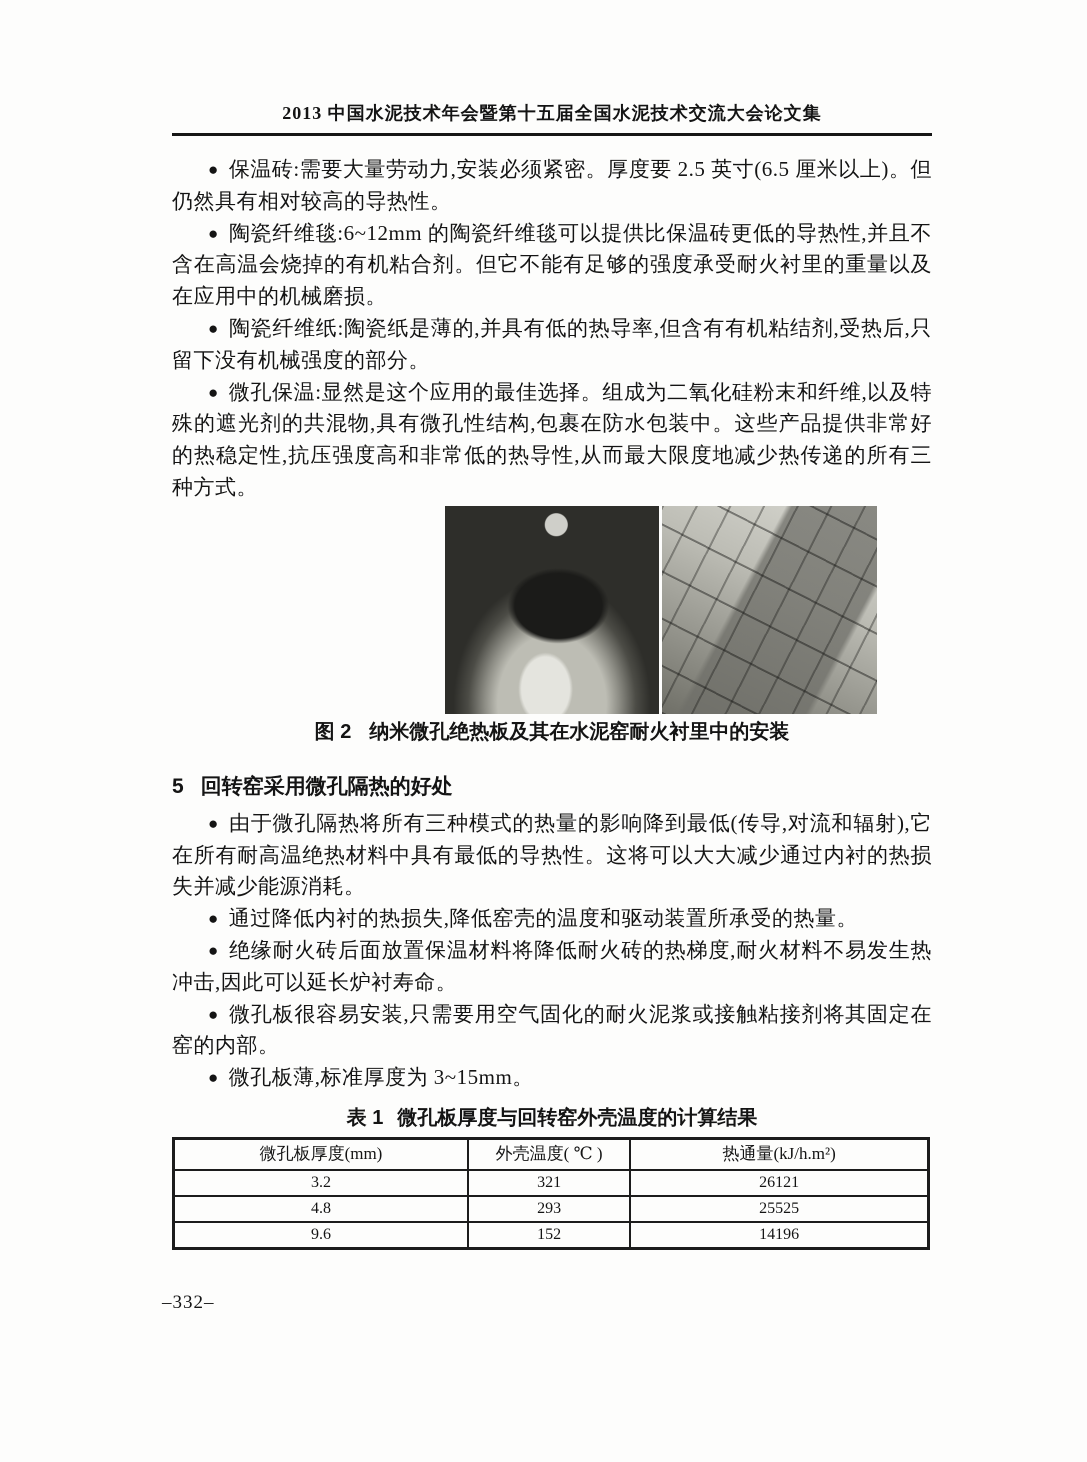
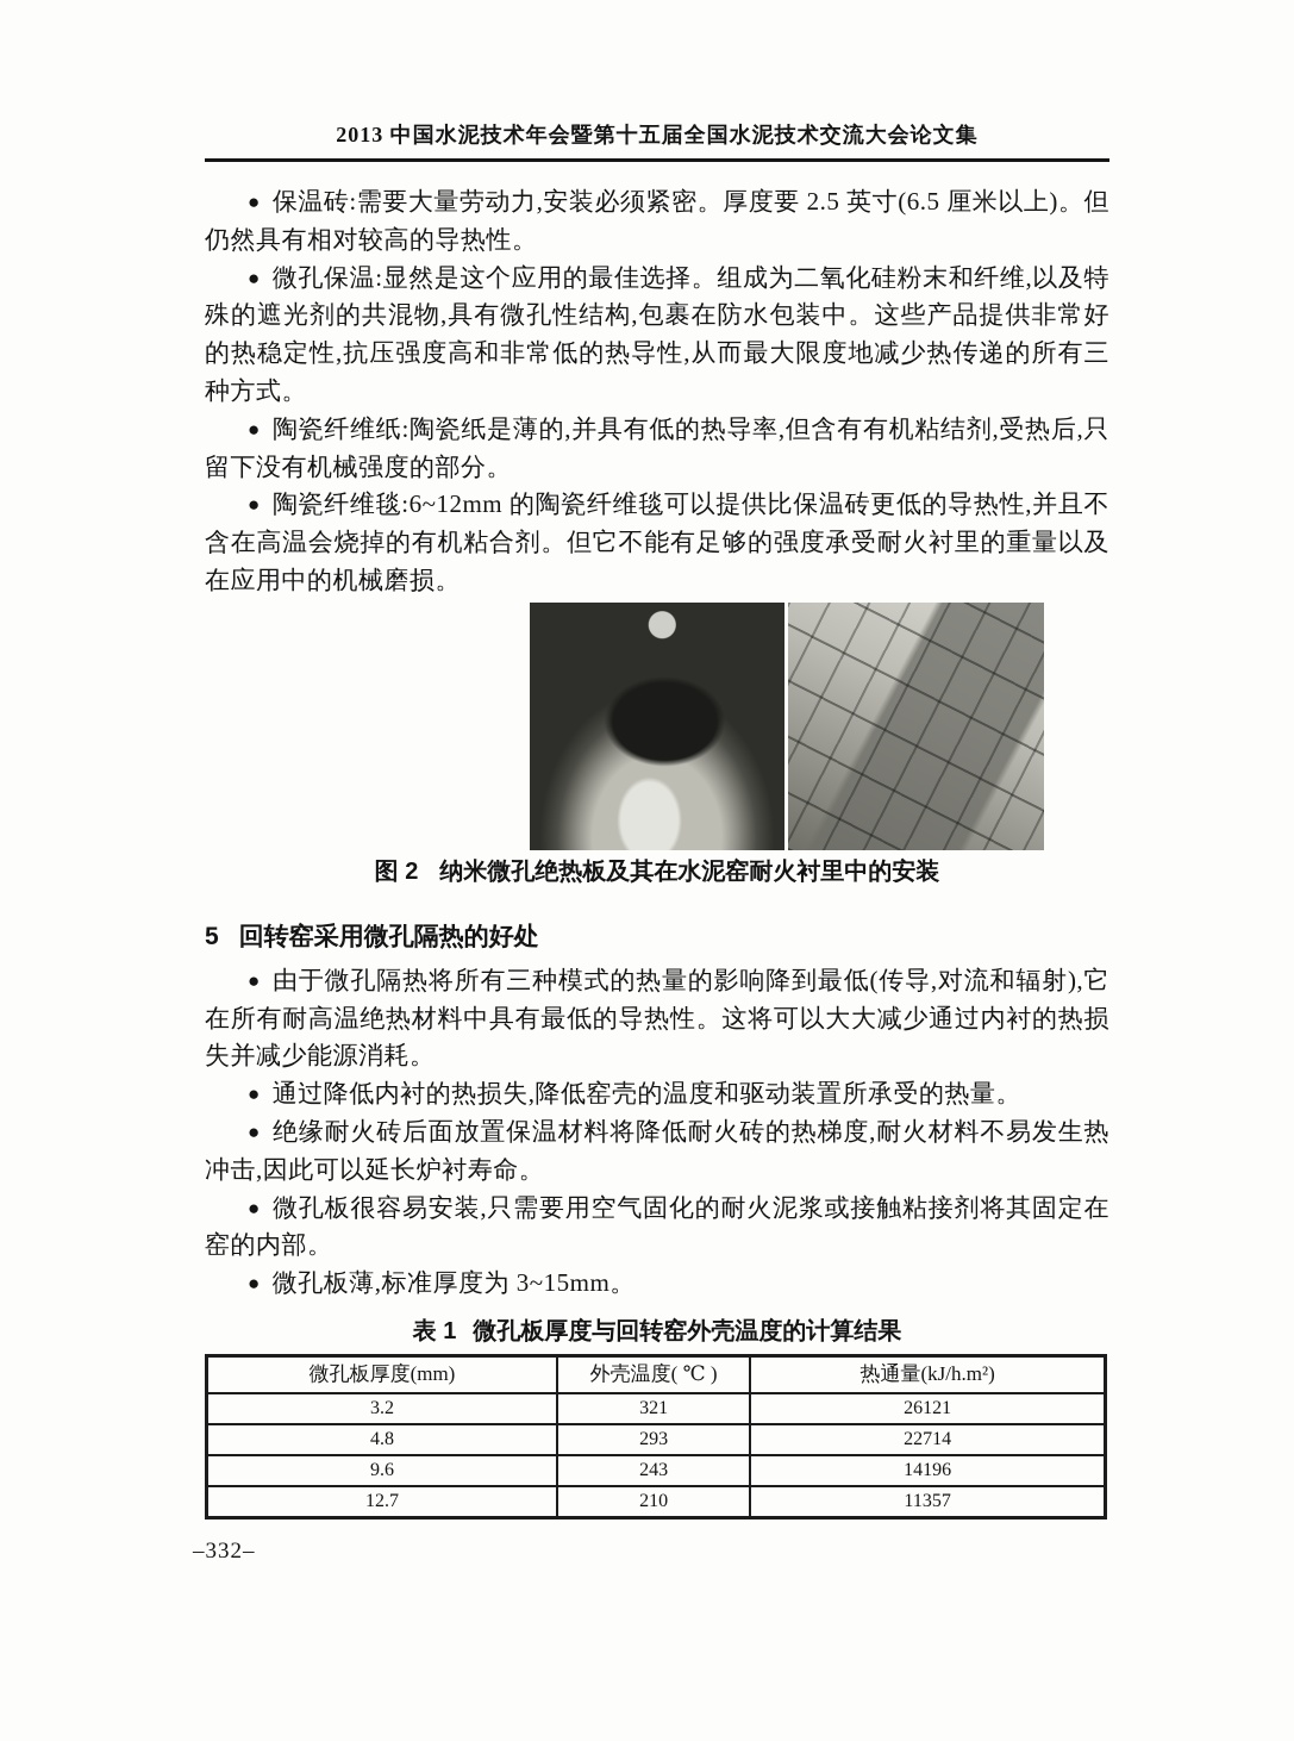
  2013 中国水泥技术年会暨第十五届全国水泥技术交流大会论文集
  ● 保温砖:需要大量劳动力,安装必须紧密。厚度要 2.5 英寸(6.5 厘米以上)。但仍然具有相对较高的导热性。
- ● 陶瓷纤维毯:6~12mm 的陶瓷纤维毯可以提供比保温砖更低的导热性,并且不含在高温会烧掉的有机粘合剂。但它不能有足够的强度承受耐火衬里的重量以及在应用中的机械磨损。
+ ● 微孔保温:显然是这个应用的最佳选择。组成为二氧化硅粉末和纤维,以及特殊的遮光剂的共混物,具有微孔性结构,包裹在防水包装中。这些产品提供非常好的热稳定性,抗压强度高和非常低的热导性,从而最大限度地减少热传递的所有三种方式。
  ● 陶瓷纤维纸:陶瓷纸是薄的,并具有低的热导率,但含有有机粘结剂,受热后,只留下没有机械强度的部分。
- ● 微孔保温:显然是这个应用的最佳选择。组成为二氧化硅粉末和纤维,以及特殊的遮光剂的共混物,具有微孔性结构,包裹在防水包装中。这些产品提供非常好的热稳定性,抗压强度高和非常低的热导性,从而最大限度地减少热传递的所有三种方式。
+ ● 陶瓷纤维毯:6~12mm 的陶瓷纤维毯可以提供比保温砖更低的导热性,并且不含在高温会烧掉的有机粘合剂。但它不能有足够的强度承受耐火衬里的重量以及在应用中的机械磨损。
  图 2 纳米微孔绝热板及其在水泥窑耐火衬里中的安装
  5 回转窑采用微孔隔热的好处
  ● 由于微孔隔热将所有三种模式的热量的影响降到最低(传导,对流和辐射),它在所有耐高温绝热材料中具有最低的导热性。这将可以大大减少通过内衬的热损失并减少能源消耗。
  ● 通过降低内衬的热损失,降低窑壳的温度和驱动装置所承受的热量。
  ● 绝缘耐火砖后面放置保温材料将降低耐火砖的热梯度,耐火材料不易发生热冲击,因此可以延长炉衬寿命。
  ● 微孔板很容易安装,只需要用空气固化的耐火泥浆或接触粘接剂将其固定在窑的内部。
  ● 微孔板薄,标准厚度为 3~15mm。
  表 1 微孔板厚度与回转窑外壳温度的计算结果
  微孔板厚度(mm)	外壳温度( ℃ )	热通量(kJ/h.m²)
  3.2	321	26121
- 4.8	293	25525
+ 4.8	293	22714
- 9.6	152	14196
+ 9.6	243	14196
+ 12.7	210	11357
  –332–
